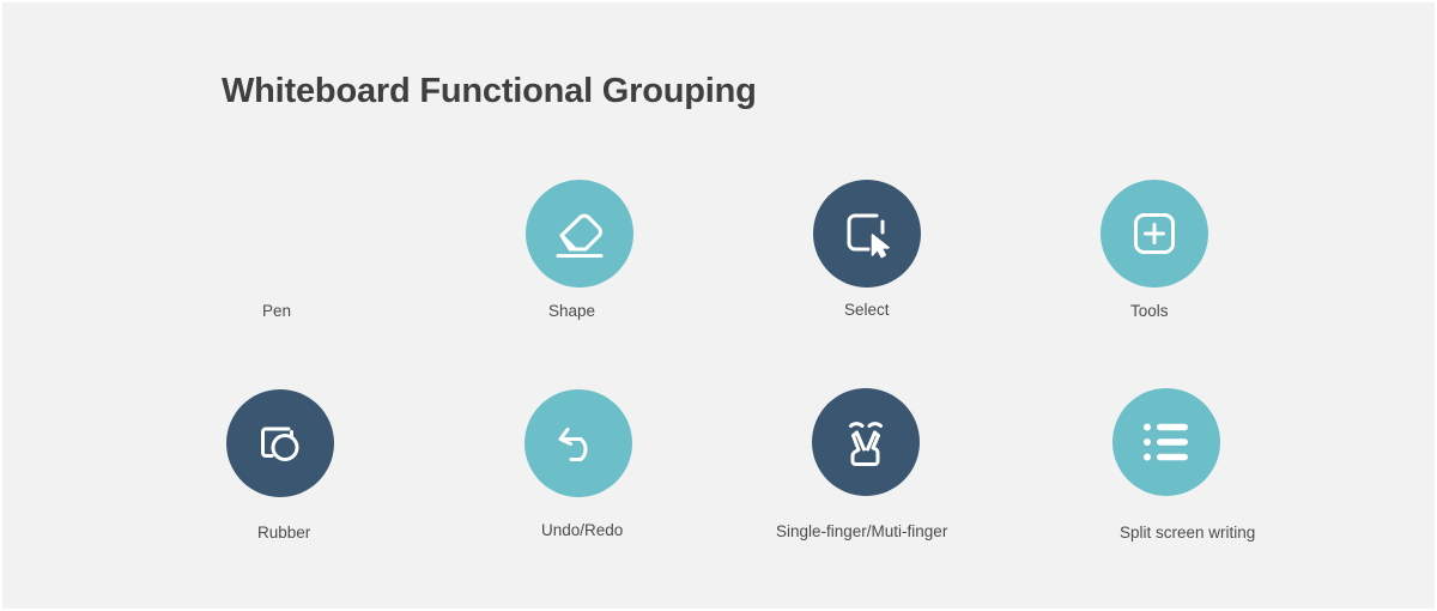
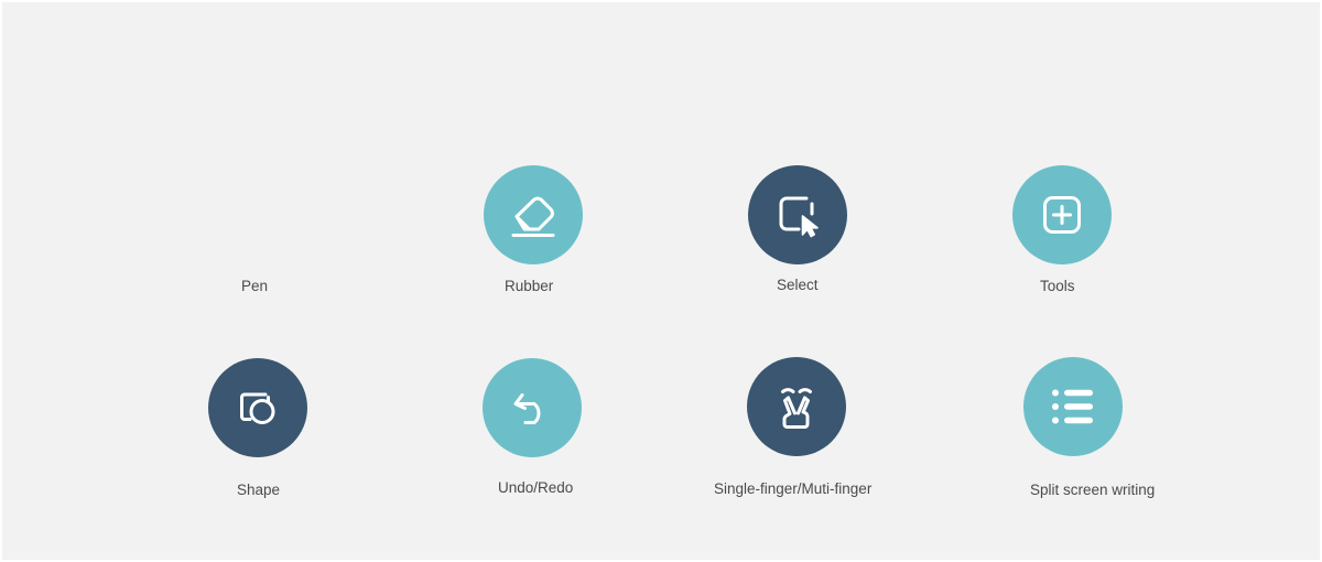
- Whiteboard Functional Grouping
  Pen
- Shape
+ Rubber
  Select
  Tools
- Rubber
+ Shape
  Undo/Redo
  Single-finger/Muti-finger
  Split screen writing
